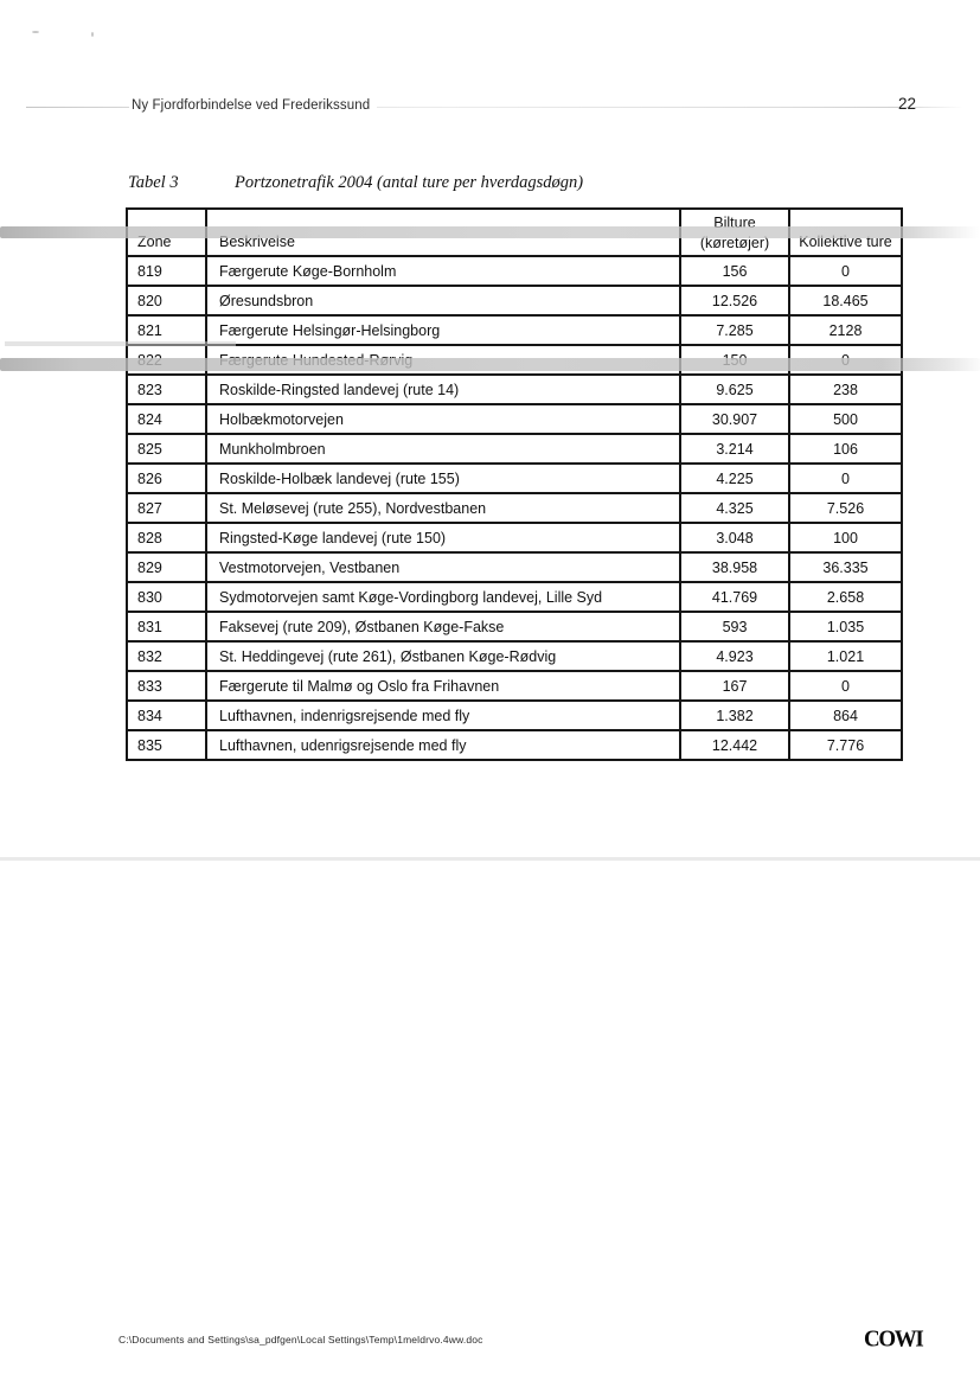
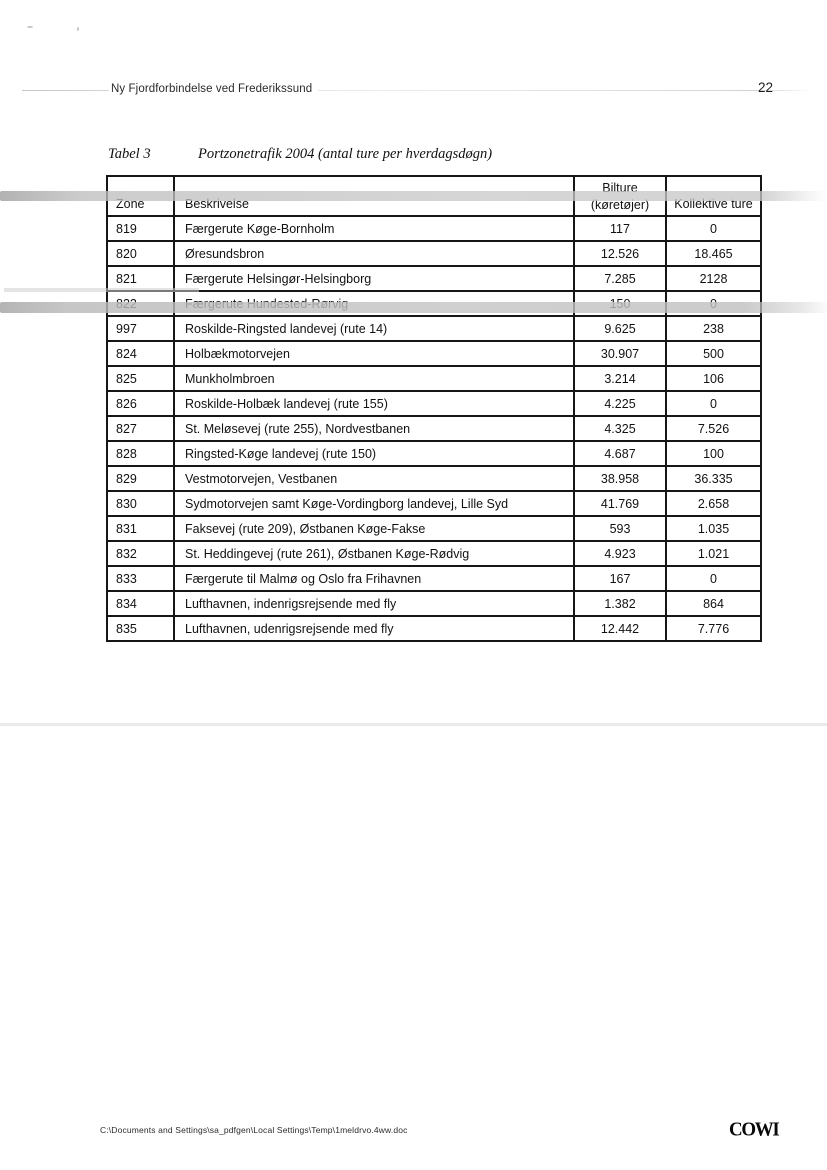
  Ny Fjordforbindelse ved Frederikssund
  22
  Tabel 3 Portzonetrafik 2004 (antal ture per hverdagsdøgn)
  Zone	Beskrivelse	Bilture (køretøjer)	Kollektive ture
- 819	Færgerute Køge-Bornholm	156	0
+ 819	Færgerute Køge-Bornholm	117	0
  820	Øresundsbron	12.526	18.465
  821	Færgerute Helsingør-Helsingborg	7.285	2128
- 823	Roskilde-Ringsted landevej (rute 14)	9.625	238
+ 997	Roskilde-Ringsted landevej (rute 14)	9.625	238
  824	Holbækmotorvejen	30.907	500
  825	Munkholmbroen	3.214	106
  826	Roskilde-Holbæk landevej (rute 155)	4.225	0
  827	St. Meløsevej (rute 255), Nordvestbanen	4.325	7.526
- 828	Ringsted-Køge landevej (rute 150)	3.048	100
+ 828	Ringsted-Køge landevej (rute 150)	4.687	100
  829	Vestmotorvejen, Vestbanen	38.958	36.335
  830	Sydmotorvejen samt Køge-Vordingborg landevej, Lille Syd	41.769	2.658
  831	Faksevej (rute 209), Østbanen Køge-Fakse	593	1.035
  832	St. Heddingevej (rute 261), Østbanen Køge-Rødvig	4.923	1.021
  833	Færgerute til Malmø og Oslo fra Frihavnen	167	0
  834	Lufthavnen, indenrigsrejsende med fly	1.382	864
  835	Lufthavnen, udenrigsrejsende med fly	12.442	7.776
  C:\Documents and Settings\sa_pdfgen\Local Settings\Temp\1meldrvo.4ww.doc
  COWI
